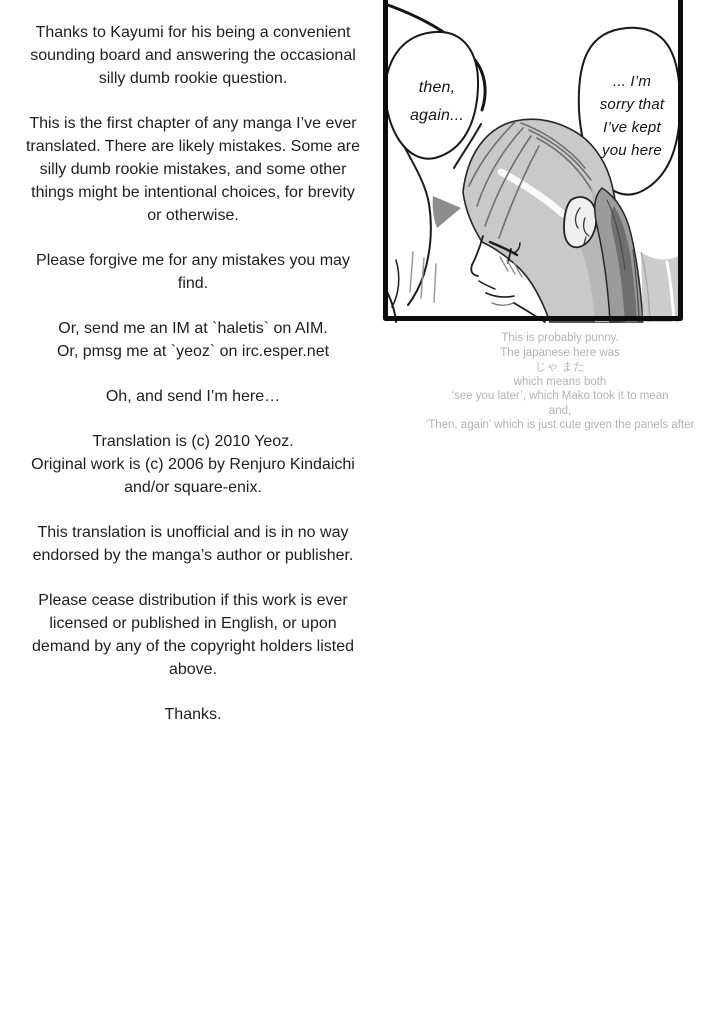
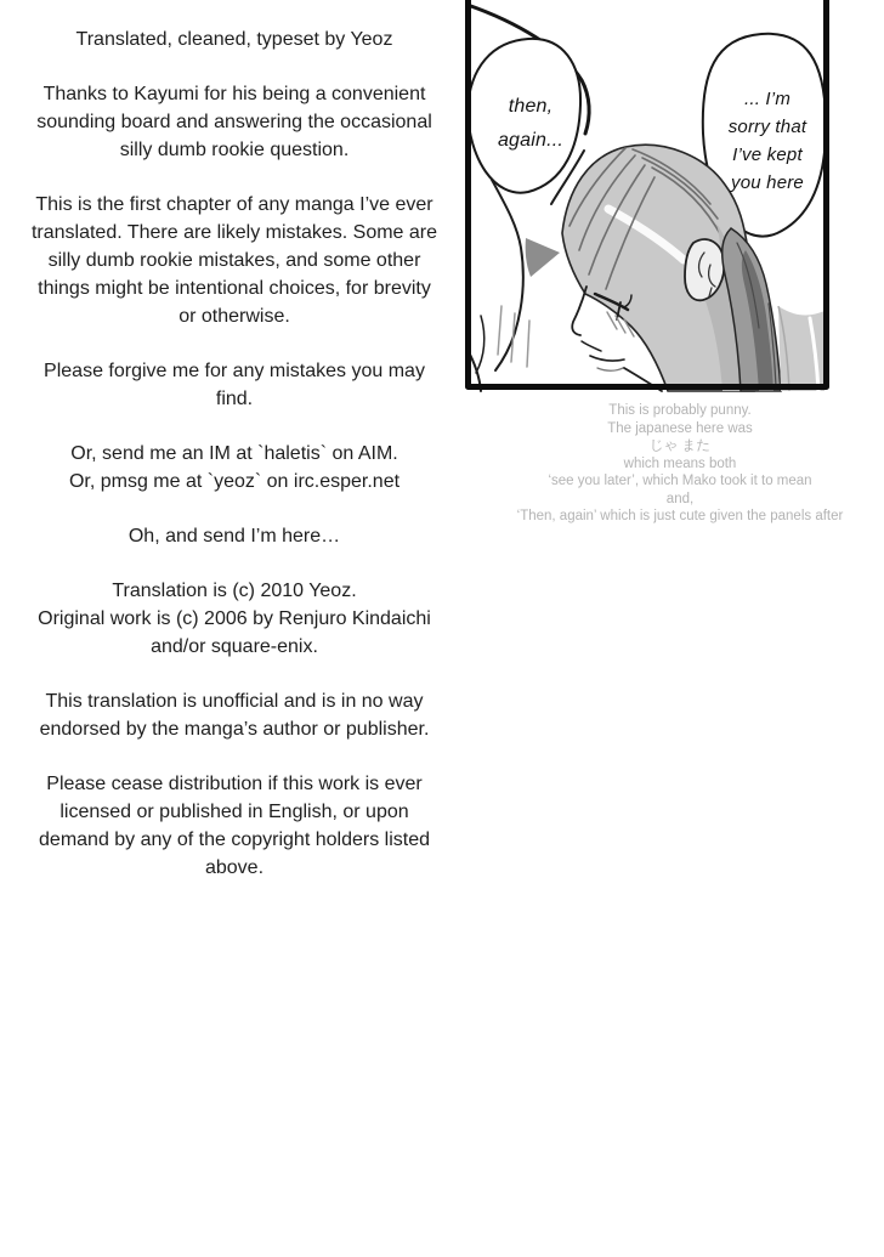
+ Translated, cleaned, typeset by Yeoz
  Thanks to Kayumi for his being a convenient
  sounding board and answering the occasional
  silly dumb rookie question.
  This is the first chapter of any manga I’ve ever
  translated. There are likely mistakes. Some are
  silly dumb rookie mistakes, and some other
  things might be intentional choices, for brevity
  or otherwise.
  Please forgive me for any mistakes you may
  find.
  Or, send me an IM at `haletis` on AIM.
  Or, pmsg me at `yeoz` on irc.esper.net
  Oh, and send I’m here…
  Translation is (c) 2010 Yeoz.
  Original work is (c) 2006 by Renjuro Kindaichi
  and/or square-enix.
  This translation is unofficial and is in no way
  endorsed by the manga’s author or publisher.
  Please cease distribution if this work is ever
  licensed or published in English, or upon
  demand by any of the copyright holders listed
  above.
- Thanks.
  then,
  again...
  ... I’m
  sorry that
  I’ve kept
  you here
  This is probably punny.
  The japanese here was
  じゃ また
  which means both
  ‘see you later’, which Mako took it to mean
  and,
  ‘Then, again’ which is just cute given the panels after
